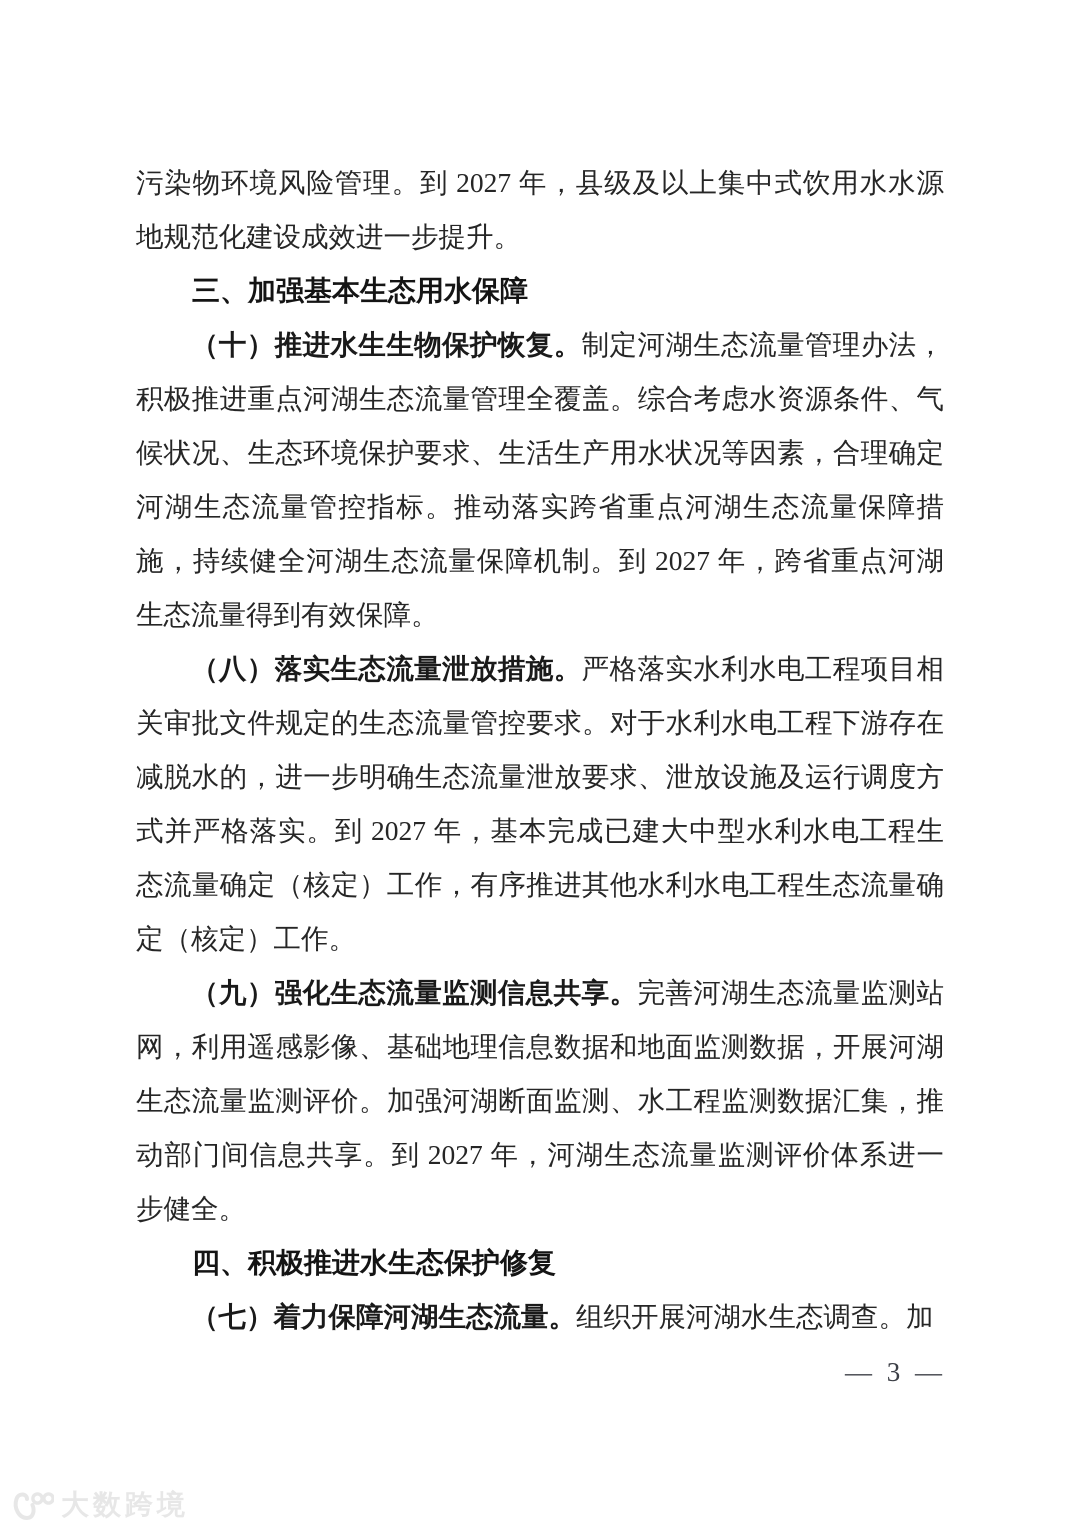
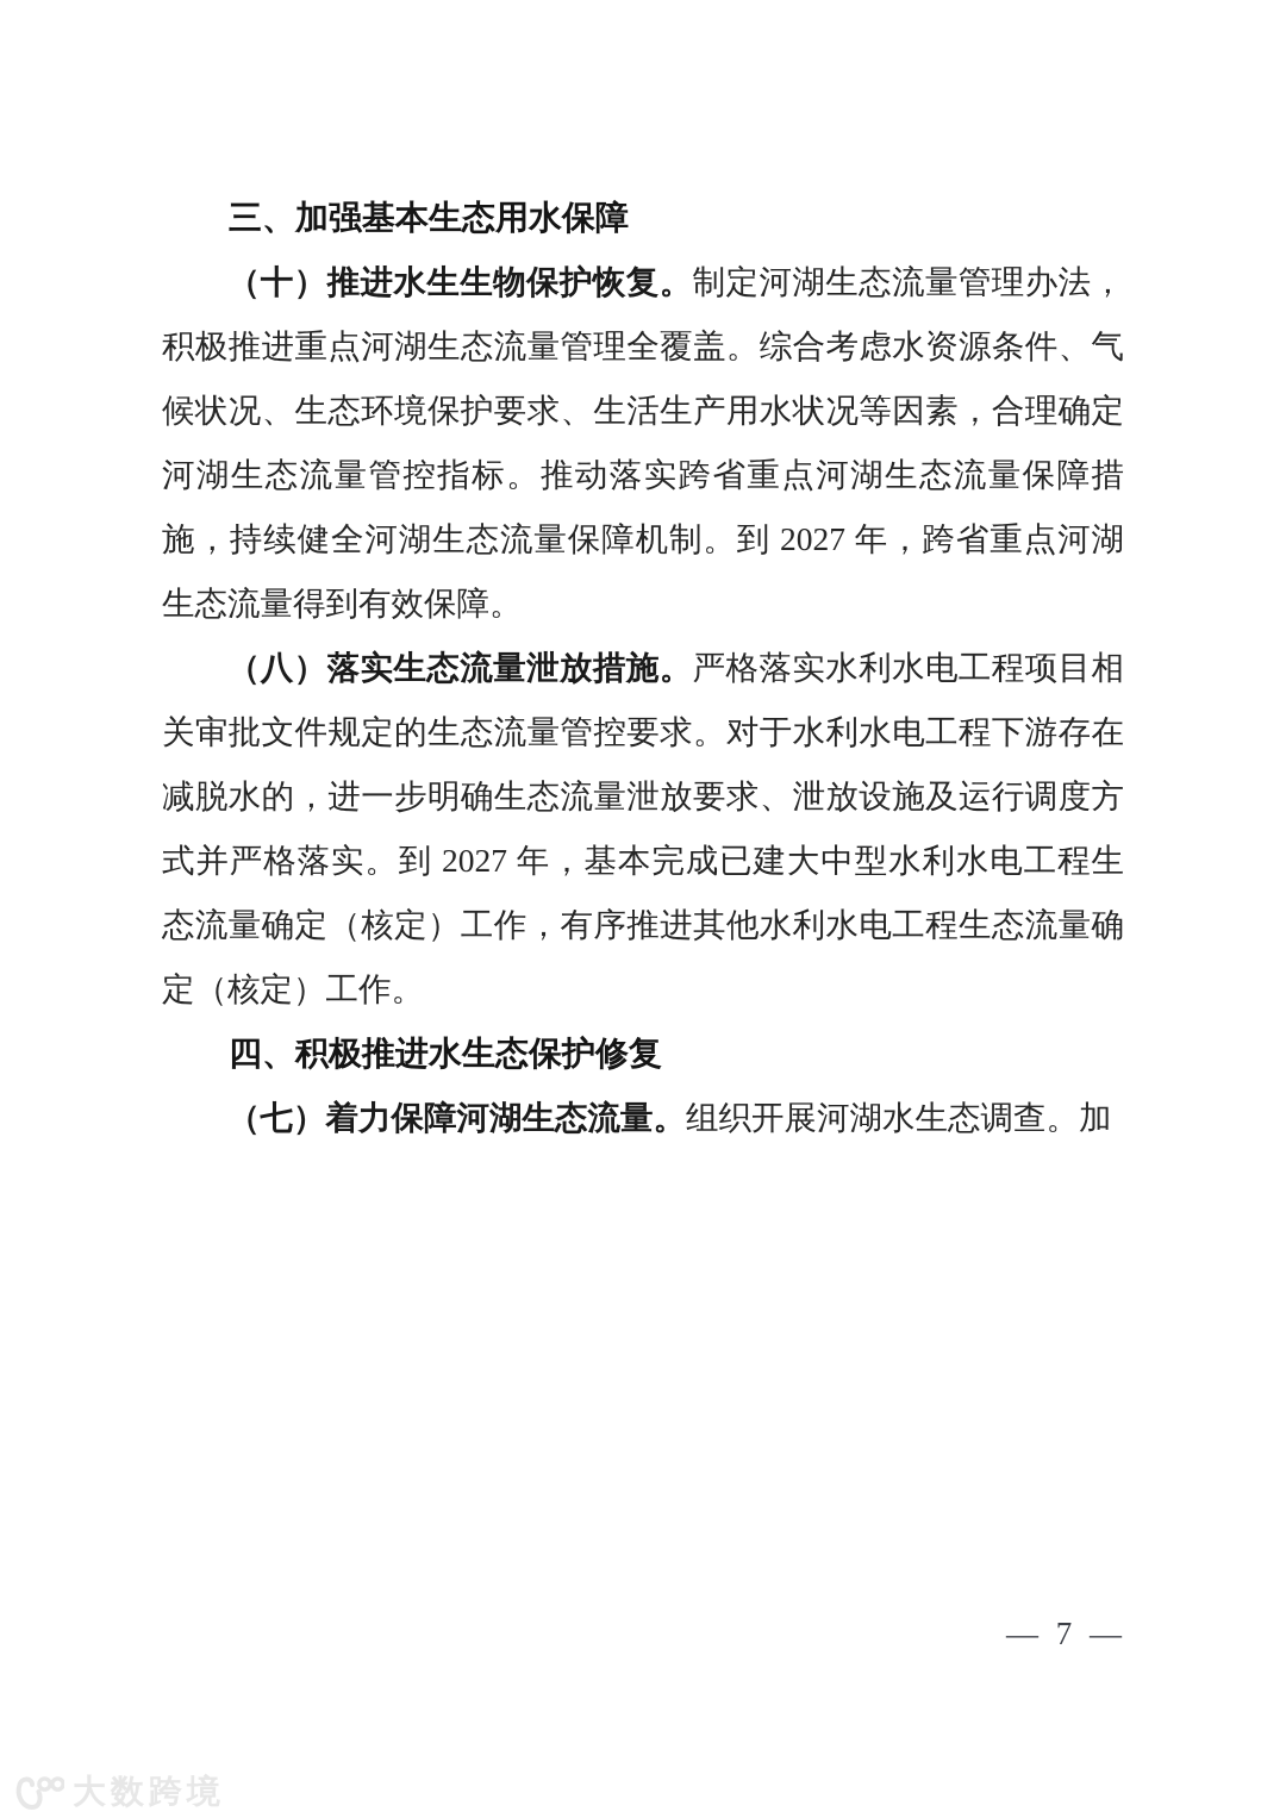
- 污染物环境风险管理。到 2027 年，县级及以上集中式饮用水水源地规范化建设成效进一步提升。
  三、加强基本生态用水保障
  （十）推进水生生物保护恢复。制定河湖生态流量管理办法，积极推进重点河湖生态流量管理全覆盖。综合考虑水资源条件、气候状况、生态环境保护要求、生活生产用水状况等因素，合理确定河湖生态流量管控指标。推动落实跨省重点河湖生态流量保障措施，持续健全河湖生态流量保障机制。到 2027 年，跨省重点河湖生态流量得到有效保障。
  （八）落实生态流量泄放措施。严格落实水利水电工程项目相关审批文件规定的生态流量管控要求。对于水利水电工程下游存在减脱水的，进一步明确生态流量泄放要求、泄放设施及运行调度方式并严格落实。到 2027 年，基本完成已建大中型水利水电工程生态流量确定（核定）工作，有序推进其他水利水电工程生态流量确定（核定）工作。
- （九）强化生态流量监测信息共享。完善河湖生态流量监测站网，利用遥感影像、基础地理信息数据和地面监测数据，开展河湖生态流量监测评价。加强河湖断面监测、水工程监测数据汇集，推动部门间信息共享。到 2027 年，河湖生态流量监测评价体系进一步健全。
  四、积极推进水生态保护修复
  （七）着力保障河湖生态流量。组织开展河湖水生态调查。加
- — 3 —
+ — 7 —
  大数跨境
